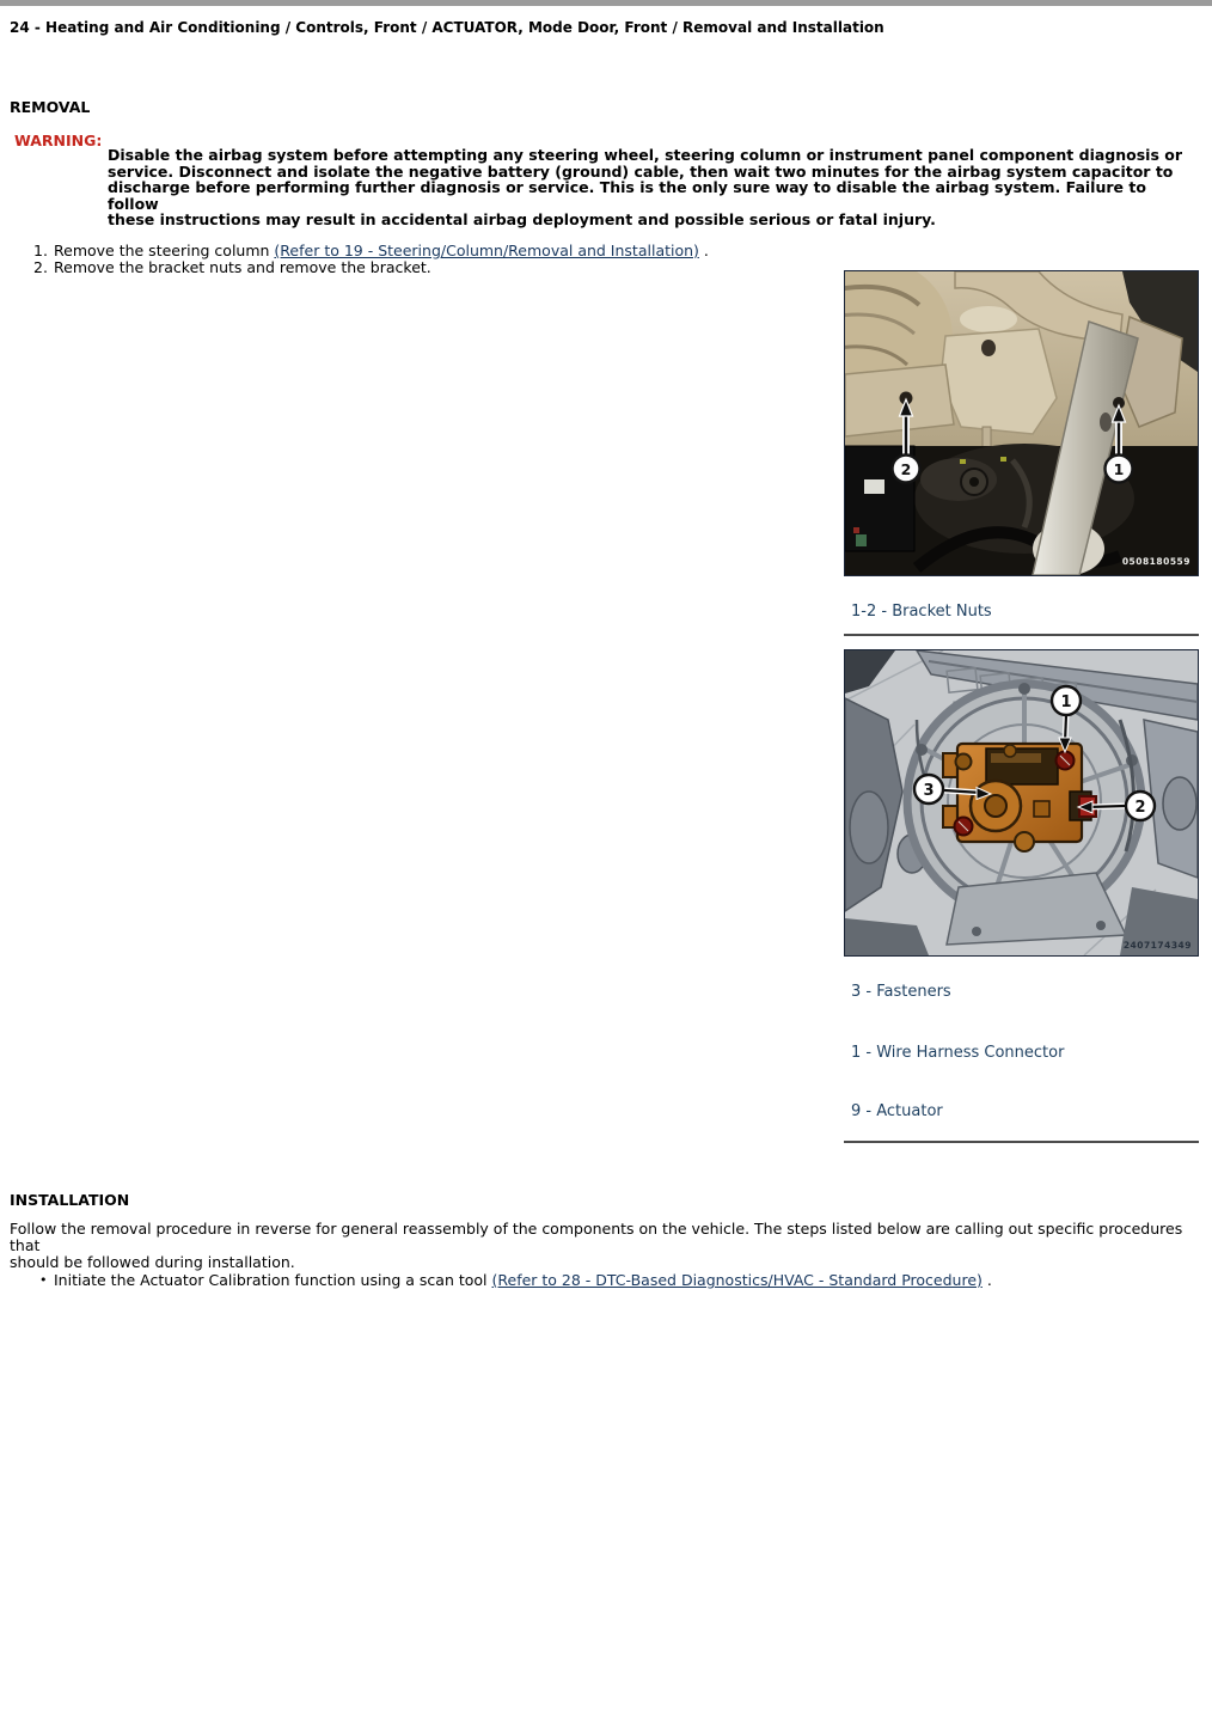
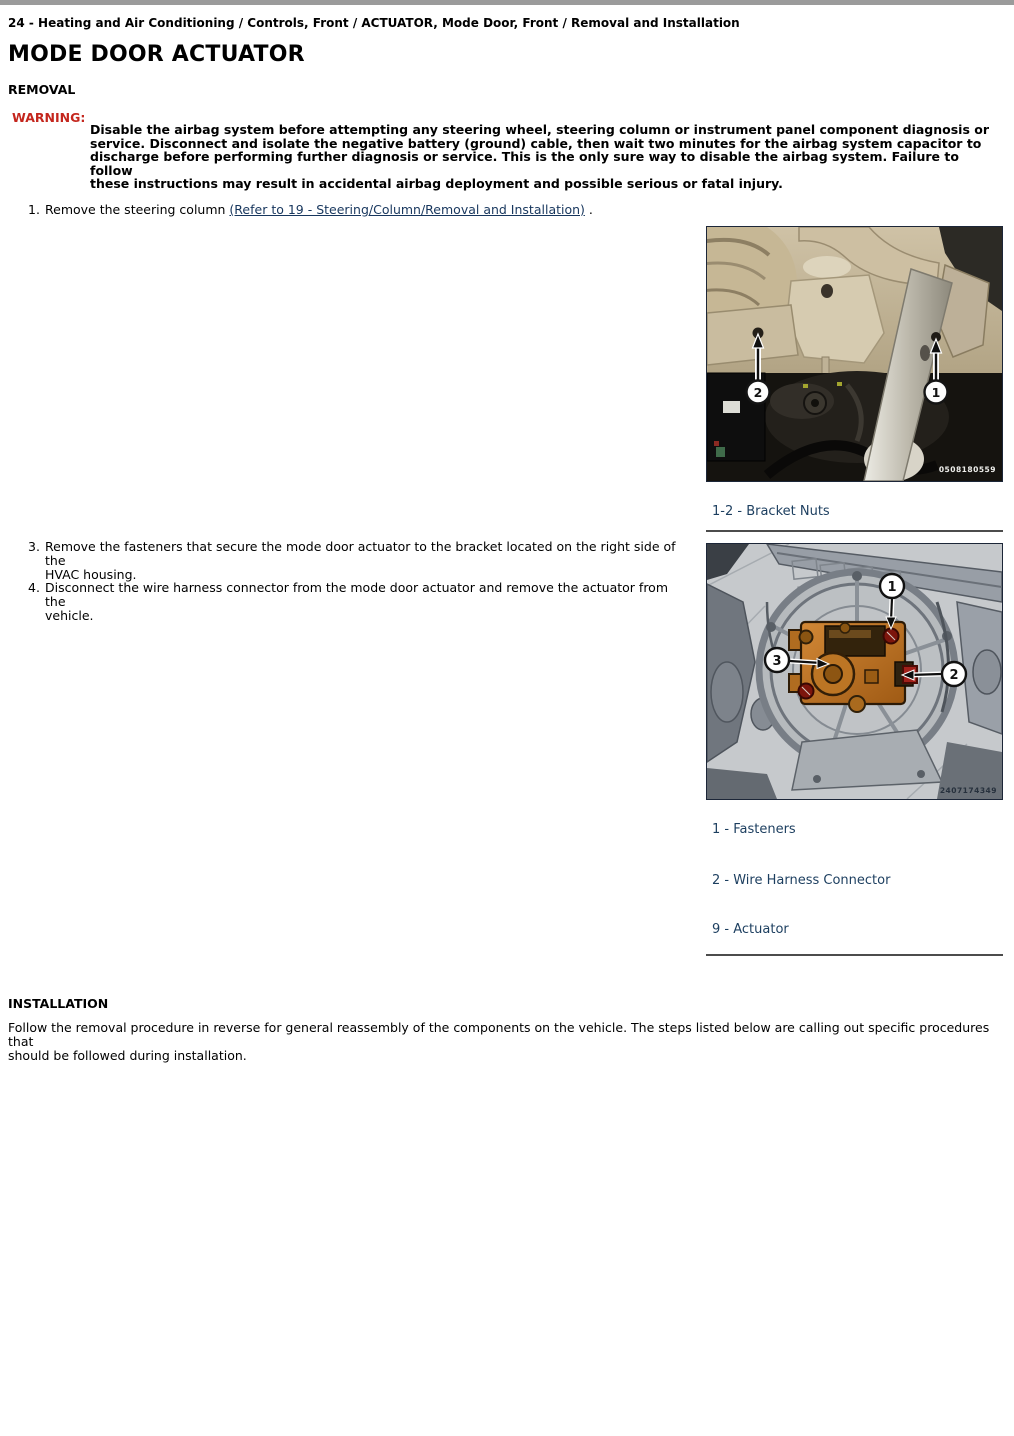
  24 - Heating and Air Conditioning / Controls, Front / ACTUATOR, Mode Door, Front / Removal and Installation
+ MODE DOOR ACTUATOR
  REMOVAL
  WARNING:
  Disable the airbag system before attempting any steering wheel, steering column or instrument panel component diagnosis or
  service. Disconnect and isolate the negative battery (ground) cable, then wait two minutes for the airbag system capacitor to
  discharge before performing further diagnosis or service. This is the only sure way to disable the airbag system. Failure to follow
  these instructions may result in accidental airbag deployment and possible serious or fatal injury.
  1.
  Remove the steering column (Refer to 19 - Steering/Column/Removal and Installation) .
- 2.
- Remove the bracket nuts and remove the bracket.
  2
  1
  0508180559
  1-2 - Bracket Nuts
+ 3.
+ Remove the fasteners that secure the mode door actuator to the bracket located on the right side of the
+ HVAC housing.
+ 4.
+ Disconnect the wire harness connector from the mode door actuator and remove the actuator from the
+ vehicle.
  1
  3
  2
  2407174349
- 3 - Fasteners
+ 1 - Fasteners
- 1 - Wire Harness Connector
+ 2 - Wire Harness Connector
  9 - Actuator
  INSTALLATION
  Follow the removal procedure in reverse for general reassembly of the components on the vehicle. The steps listed below are calling out specific procedures that
  should be followed during installation.
- •
- Initiate the Actuator Calibration function using a scan tool (Refer to 28 - DTC-Based Diagnostics/HVAC - Standard Procedure) .
